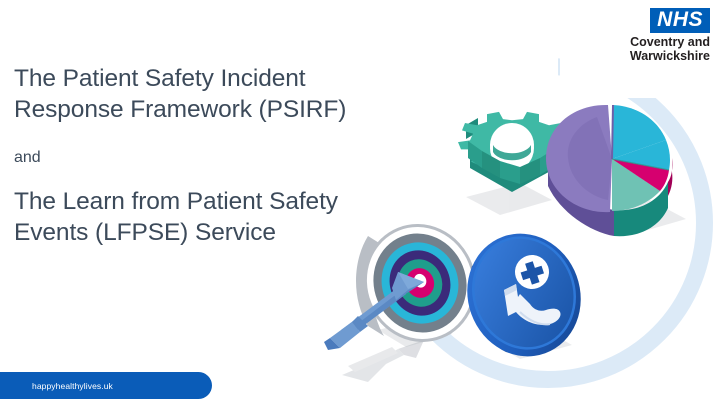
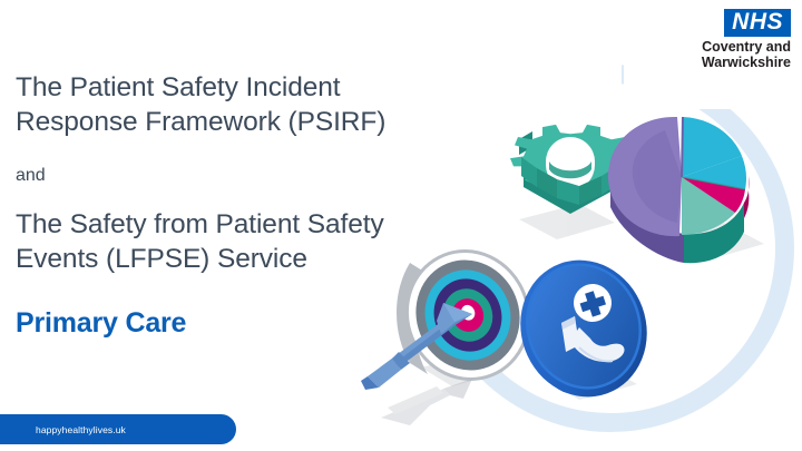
  NHS
  Coventry and
  Warwickshire
  The Patient Safety Incident
  Response Framework (PSIRF)
  and
- The Learn from Patient Safety
+ The Safety from Patient Safety
  Events (LFPSE) Service
+ Primary Care
  happyhealthylives.uk
